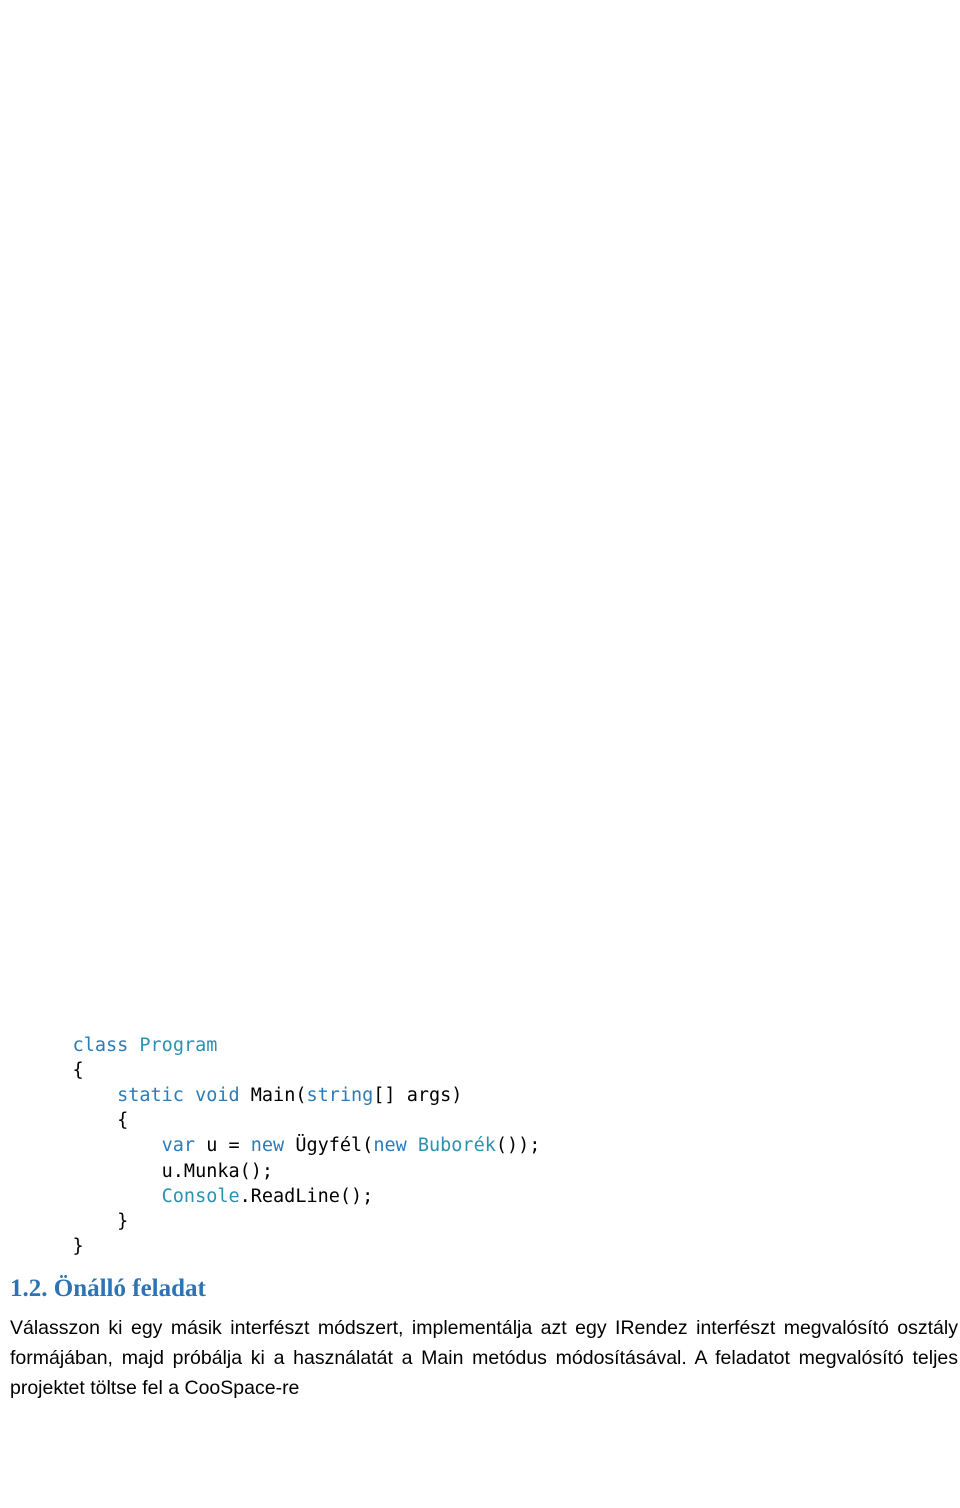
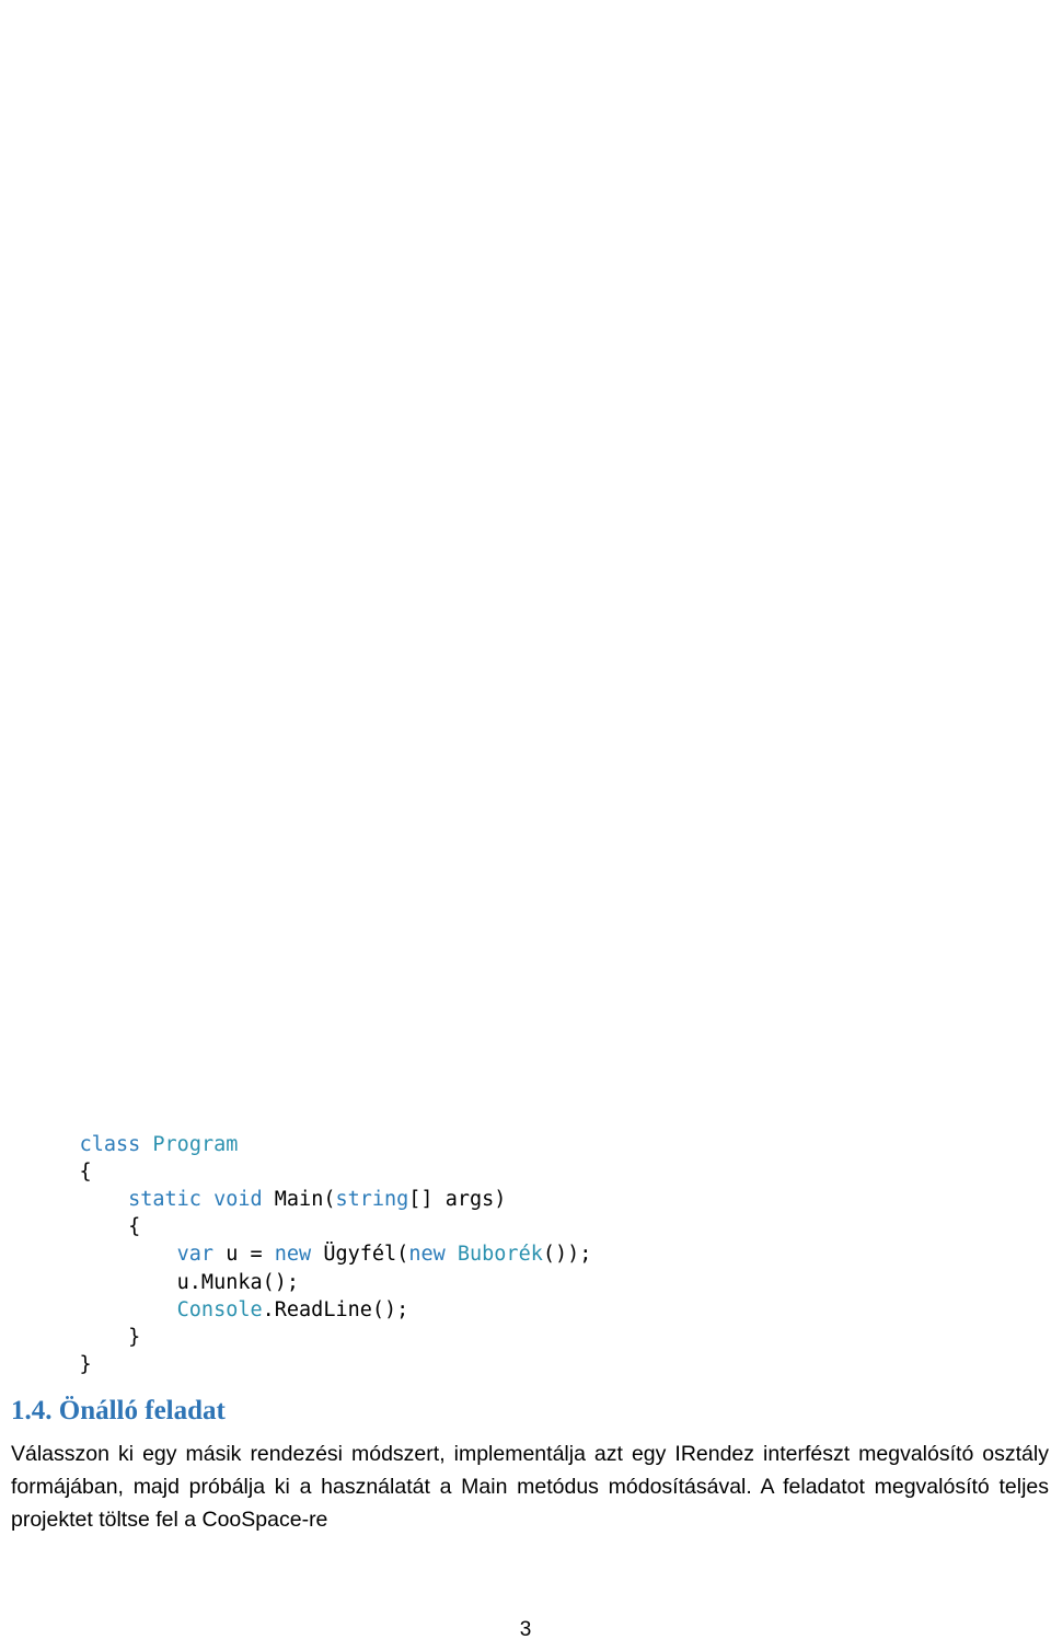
  class Program { static void Main(string[] args) { var u = new Ügyfél(new Buborék()); u.Munka(); Console.ReadLine(); } }
- 1.2. Önálló feladat
+ 1.4. Önálló feladat
- Válasszon ki egy másik interfészt módszert, implementálja azt egy IRendez interfészt megvalósító osztály formájában, majd próbálja ki a használatát a Main metódus módosításával. A feladatot megvalósító teljes projektet töltse fel a CooSpace-re
+ Válasszon ki egy másik rendezési módszert, implementálja azt egy IRendez interfészt megvalósító osztály formájában, majd próbálja ki a használatát a Main metódus módosításával. A feladatot megvalósító teljes projektet töltse fel a CooSpace-re
+ 3
